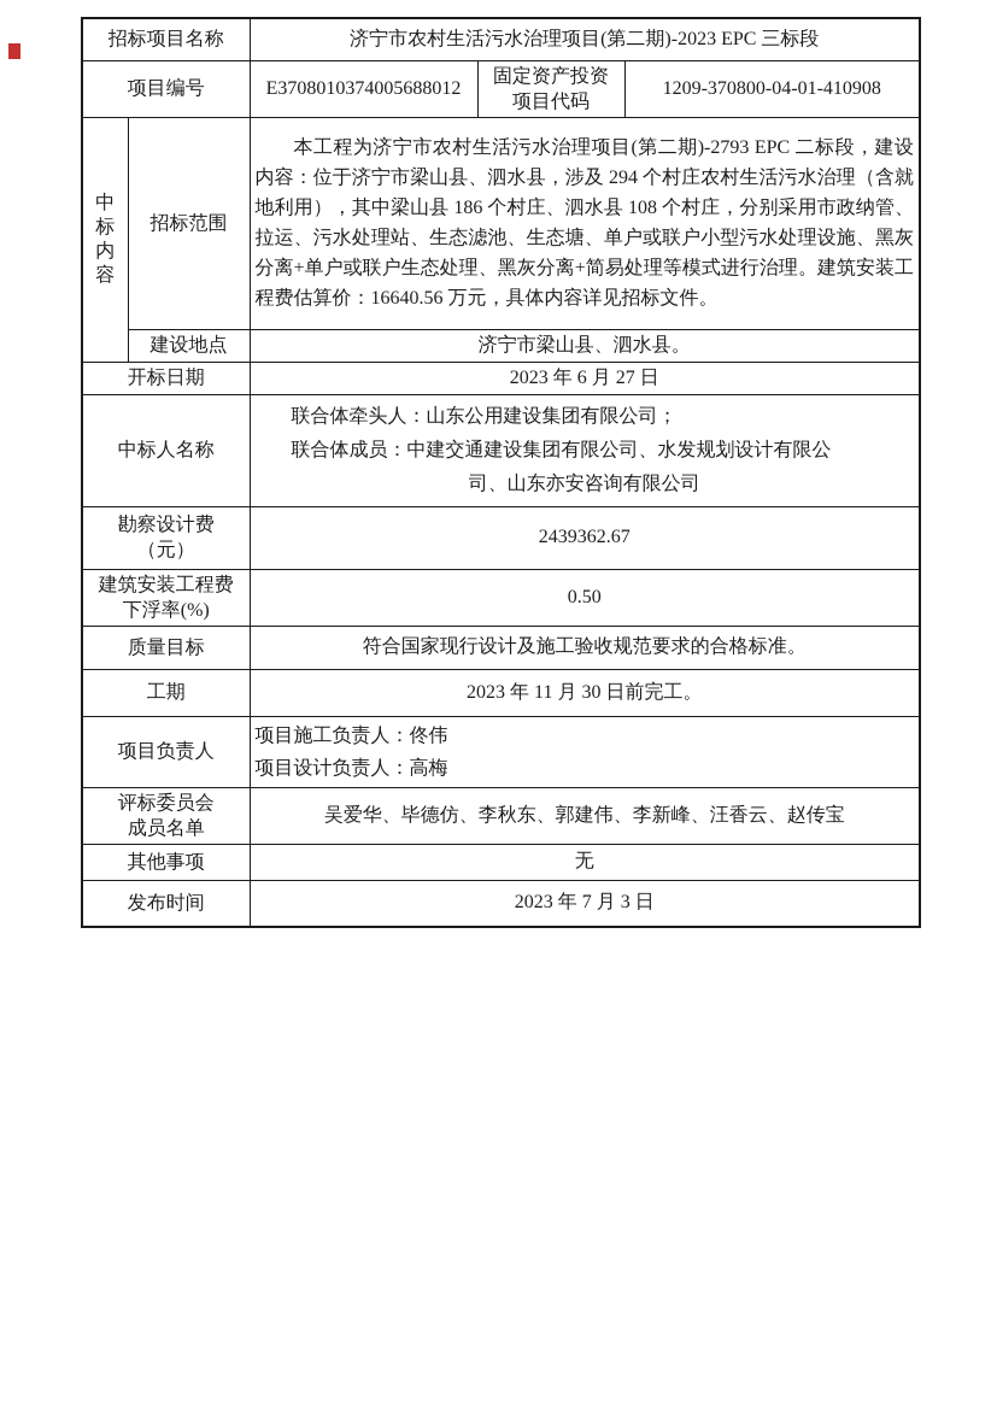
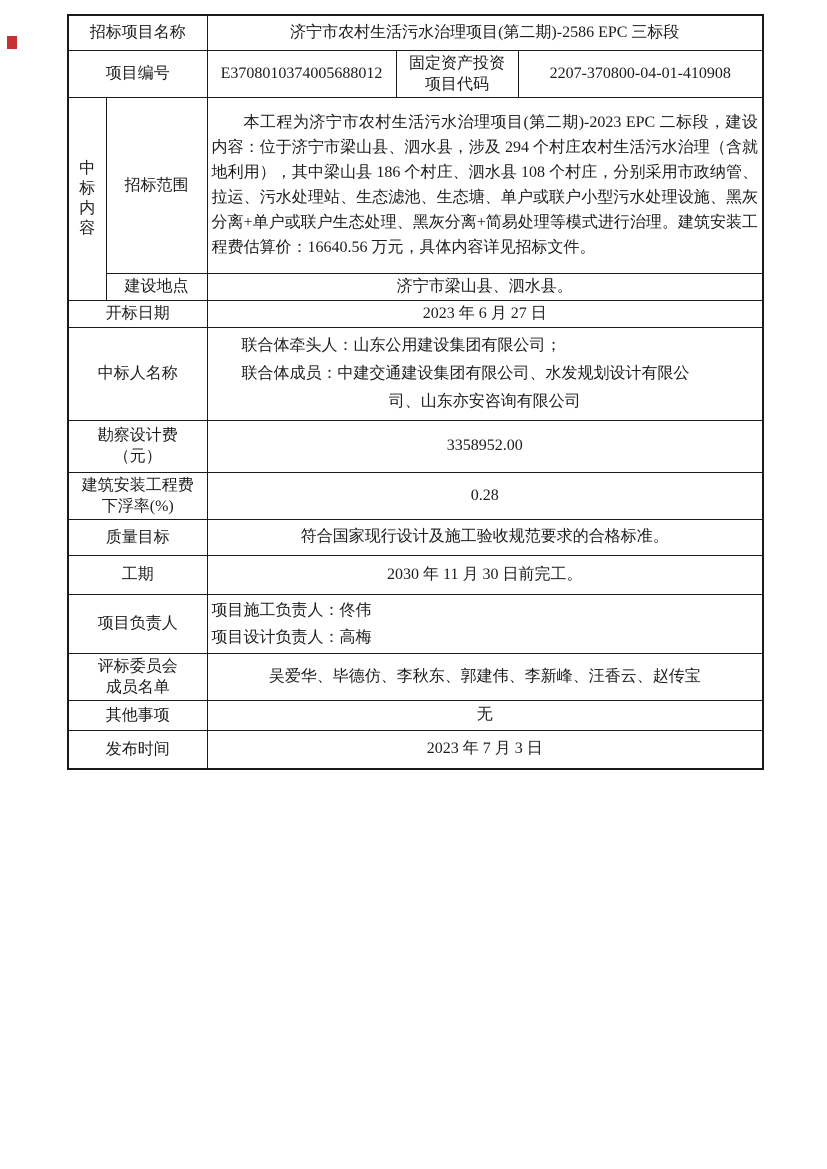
- 招标项目名称	济宁市农村生活污水治理项目(第二期)-2023 EPC 三标段
+ 招标项目名称	济宁市农村生活污水治理项目(第二期)-2586 EPC 三标段
- 项目编号	E3708010374005688012	固定资产投资 项目代码	1209-370800-04-01-410908
+ 项目编号	E3708010374005688012	固定资产投资 项目代码	2207-370800-04-01-410908
- 中 标 内 容	招标范围	本工程为济宁市农村生活污水治理项目(第二期)-2793 EPC 二标段，建设内容：位于济宁市梁山县、泗水县，涉及 294 个村庄农村生活污水治理（含就地利用），其中梁山县 186 个村庄、泗水县 108 个村庄，分别采用市政纳管、拉运、污水处理站、生态滤池、生态塘、单户或联户小型污水处理设施、黑灰分离+单户或联户生态处理、黑灰分离+简易处理等模式进行治理。建筑安装工程费估算价：16640.56 万元，具体内容详见招标文件。
+ 中 标 内 容	招标范围	本工程为济宁市农村生活污水治理项目(第二期)-2023 EPC 二标段，建设内容：位于济宁市梁山县、泗水县，涉及 294 个村庄农村生活污水治理（含就地利用），其中梁山县 186 个村庄、泗水县 108 个村庄，分别采用市政纳管、拉运、污水处理站、生态滤池、生态塘、单户或联户小型污水处理设施、黑灰分离+单户或联户生态处理、黑灰分离+简易处理等模式进行治理。建筑安装工程费估算价：16640.56 万元，具体内容详见招标文件。
  建设地点	济宁市梁山县、泗水县。
  开标日期	2023 年 6 月 27 日
  中标人名称	联合体牵头人：山东公用建设集团有限公司； 联合体成员：中建交通建设集团有限公司、水发规划设计有限公 司、山东亦安咨询有限公司
- 勘察设计费 （元）	2439362.67
+ 勘察设计费 （元）	3358952.00
- 建筑安装工程费 下浮率(%)	0.50
+ 建筑安装工程费 下浮率(%)	0.28
  质量目标	符合国家现行设计及施工验收规范要求的合格标准。
- 工期	2023 年 11 月 30 日前完工。
+ 工期	2030 年 11 月 30 日前完工。
  项目负责人	项目施工负责人：佟伟 项目设计负责人：高梅
  评标委员会 成员名单	吴爱华、毕德仿、李秋东、郭建伟、李新峰、汪香云、赵传宝
  其他事项	无
  发布时间	2023 年 7 月 3 日
